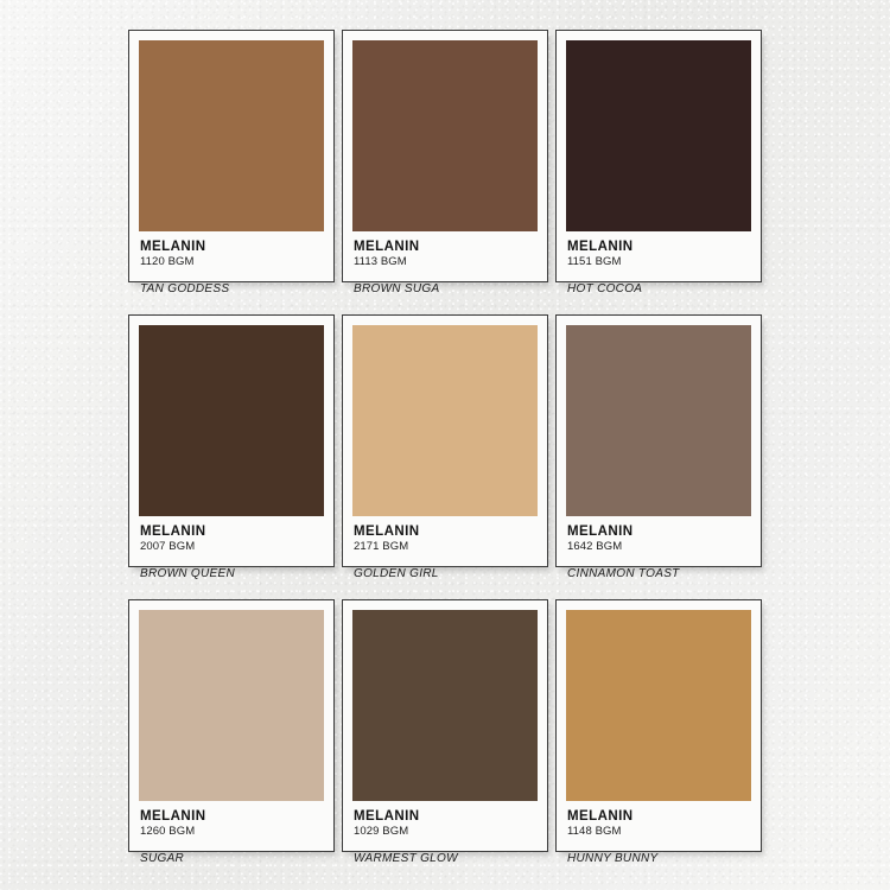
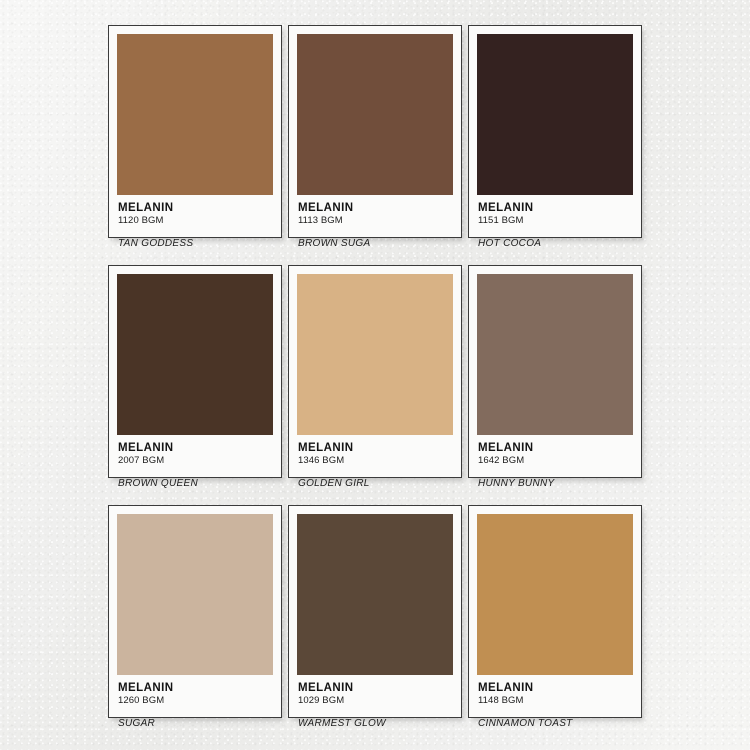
  MELANIN
  1120 BGM
  TAN GODDESS
  MELANIN
  1113 BGM
  BROWN SUGA
  MELANIN
  1151 BGM
  HOT COCOA
  MELANIN
  2007 BGM
  BROWN QUEEN
  MELANIN
- 2171 BGM
+ 1346 BGM
  GOLDEN GIRL
  MELANIN
  1642 BGM
- CINNAMON TOAST
+ HUNNY BUNNY
  MELANIN
  1260 BGM
  SUGAR
  MELANIN
  1029 BGM
  WARMEST GLOW
  MELANIN
  1148 BGM
- HUNNY BUNNY
+ CINNAMON TOAST
